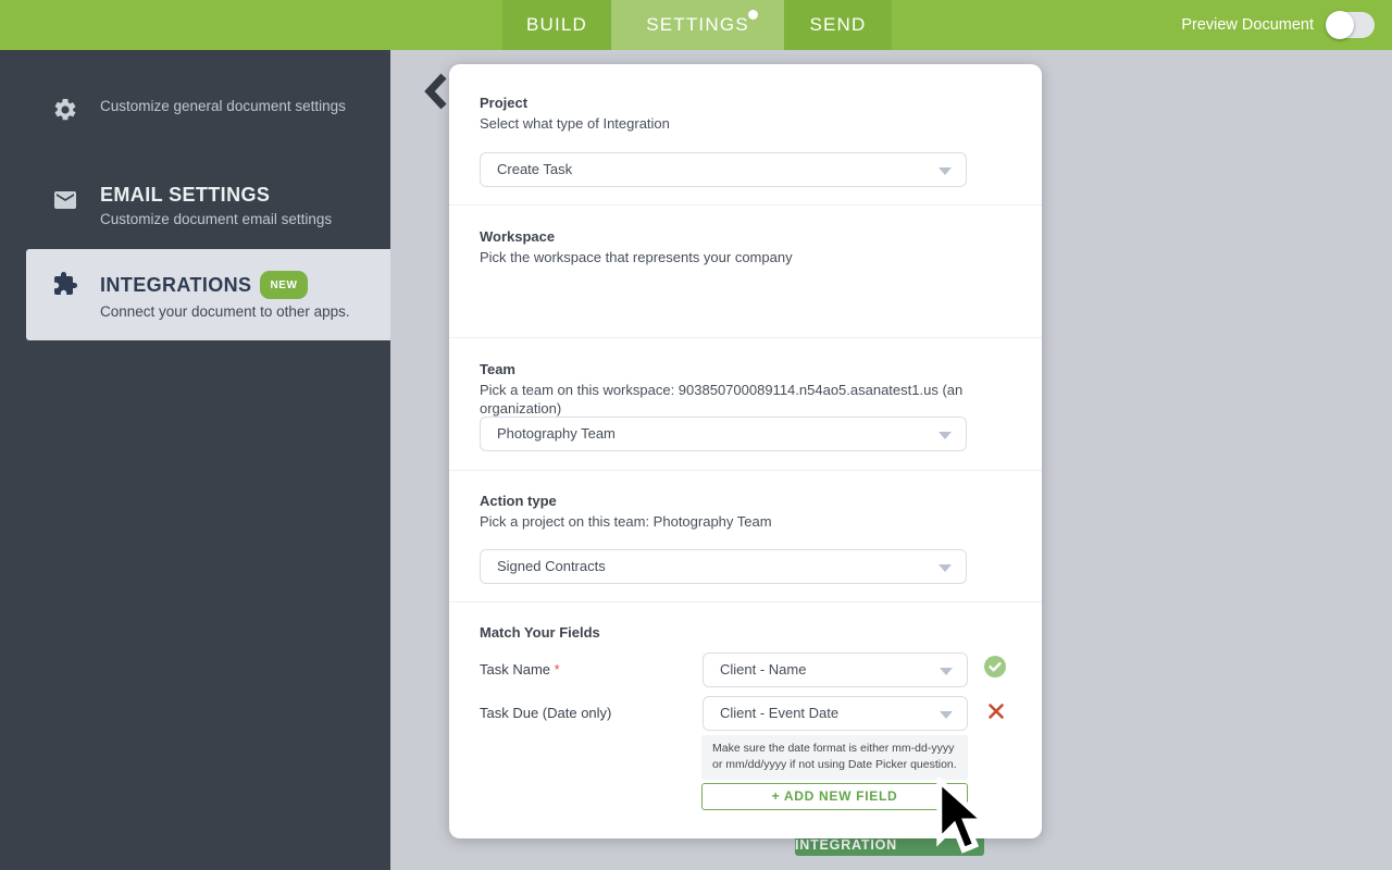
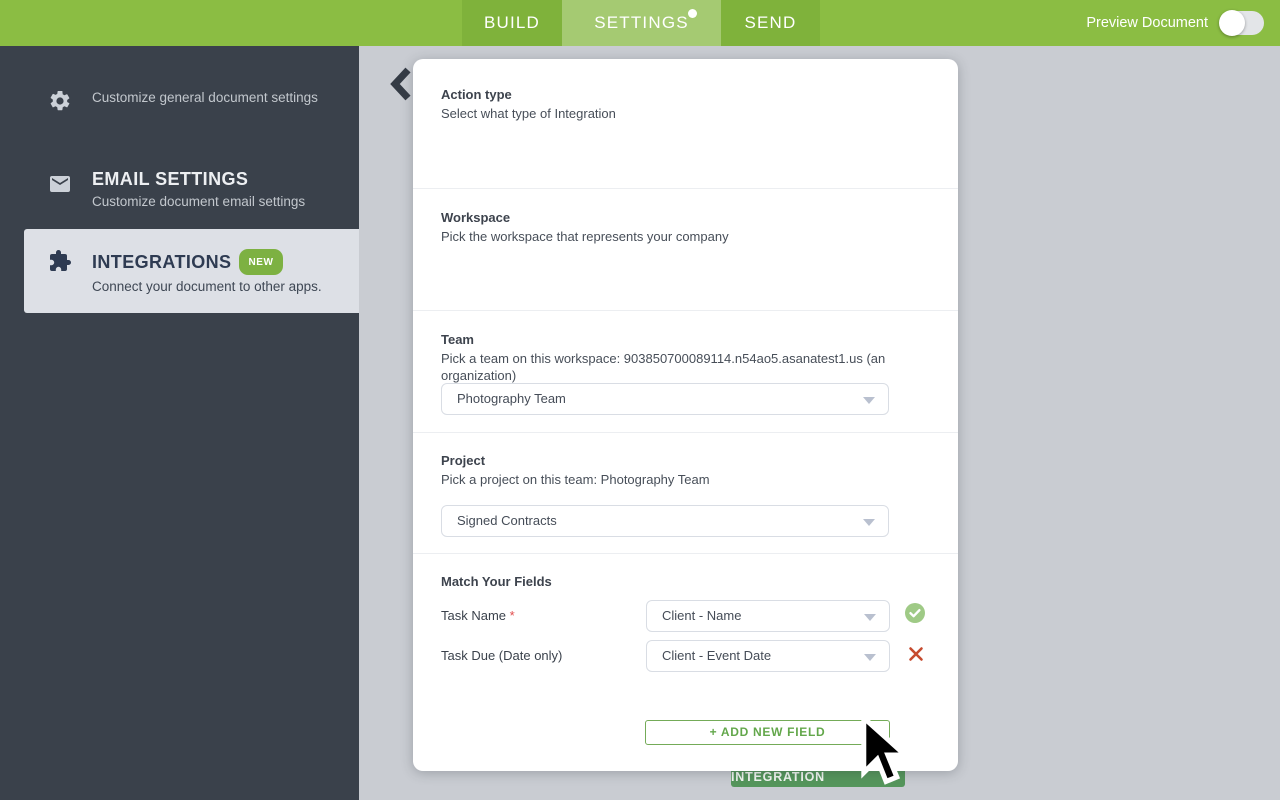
  BUILD
  SETTINGS
  SEND
  Preview Document
  Customize general document settings
  EMAIL SETTINGS
  Customize document email settings
  INTEGRATIONS NEW
  Connect your document to other apps.
- Project
+ Action type
  Select what type of Integration
- Create Task
  Workspace
  Pick the workspace that represents your company
  Team
  Pick a team on this workspace: 903850700089114.n54ao5.asanatest1.us (an organization)
  Photography Team
- Action type
+ Project
  Pick a project on this team: Photography Team
  Signed Contracts
  Match Your Fields
  Task Name *
  Client - Name
  Task Due (Date only)
  Client - Event Date
- Make sure the date format is either mm-dd-yyyy or mm/dd/yyyy if not using Date Picker question.
  + ADD NEW FIELD
